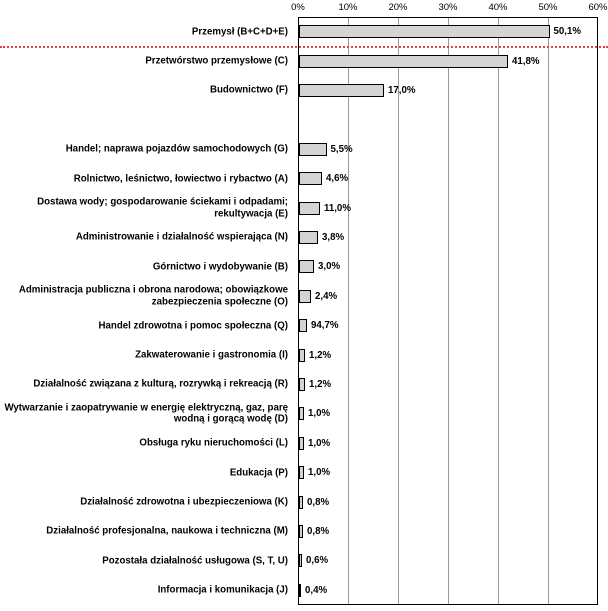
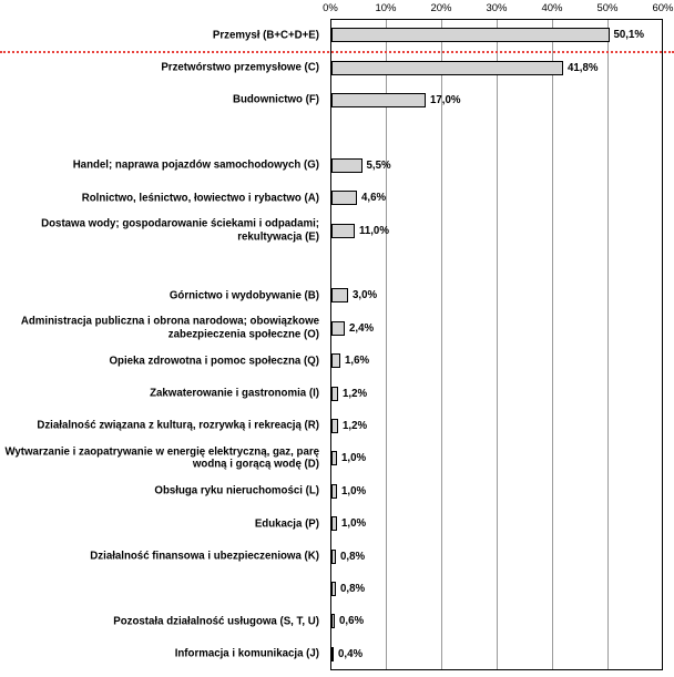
  0%
  10%
  20%
  30%
  40%
  50%
  60%
  Przemysł (B+C+D+E)
  50,1%
  Przetwórstwo przemysłowe (C)
  41,8%
  Budownictwo (F)
  17,0%
  Handel; naprawa pojazdów samochodowych (G)
  5,5%
  Rolnictwo, leśnictwo, łowiectwo i rybactwo (A)
  4,6%
  Dostawa wody; gospodarowanie ściekami i odpadami; rekultywacja (E)
  11,0%
- Administrowanie i działalność wspierająca (N)
- 3,8%
  Górnictwo i wydobywanie (B)
  3,0%
  Administracja publiczna i obrona narodowa; obowiązkowe zabezpieczenia społeczne (O)
  2,4%
- Handel zdrowotna i pomoc społeczna (Q)
+ Opieka zdrowotna i pomoc społeczna (Q)
- 94,7%
+ 1,6%
  Zakwaterowanie i gastronomia (I)
  1,2%
  Działalność związana z kulturą, rozrywką i rekreacją (R)
  1,2%
  Wytwarzanie i zaopatrywanie w energię elektryczną, gaz, parę wodną i gorącą wodę (D)
  1,0%
  Obsługa ryku nieruchomości (L)
  1,0%
  Edukacja (P)
  1,0%
- Działalność zdrowotna i ubezpieczeniowa (K)
+ Działalność finansowa i ubezpieczeniowa (K)
  0,8%
- Działalność profesjonalna, naukowa i techniczna (M)
  0,8%
  Pozostała działalność usługowa (S, T, U)
  0,6%
  Informacja i komunikacja (J)
  0,4%
